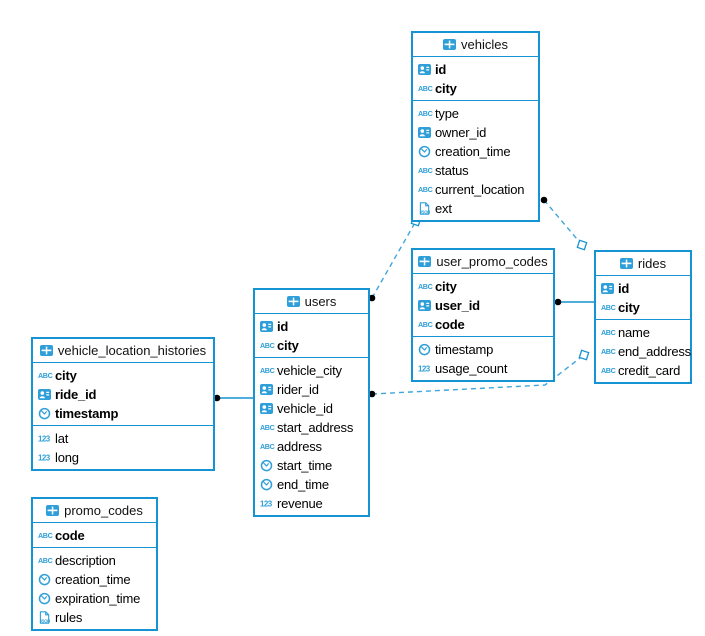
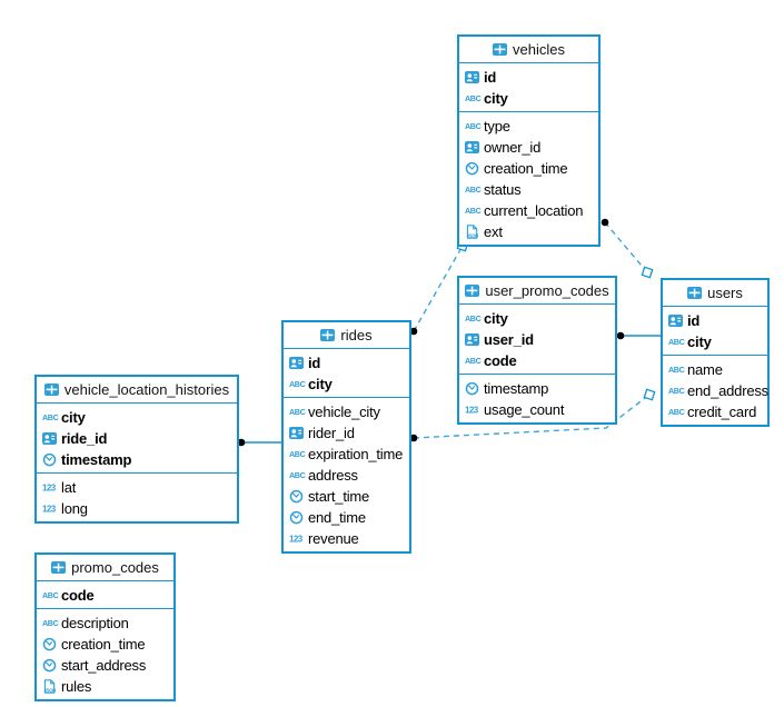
  vehicles
  id
  ABC
  city
  ABC
  type
  owner_id
  creation_time
  ABC
  status
  ABC
  current_location
  ext
  user_promo_codes
  ABC
  city
  user_id
  ABC
  code
  timestamp
  123
  usage_count
- rides
+ users
  id
  ABC
  city
  ABC
  name
  ABC
  end_address
  ABC
  credit_card
- users
+ rides
  id
  ABC
  city
  ABC
  vehicle_city
  rider_id
- vehicle_id
  ABC
- start_address
+ expiration_time
  ABC
  address
  start_time
  end_time
  123
  revenue
  vehicle_location_histories
  ABC
  city
  ride_id
  timestamp
  123
  lat
  123
  long
  promo_codes
  ABC
  code
  ABC
  description
  creation_time
- expiration_time
+ start_address
  rules
